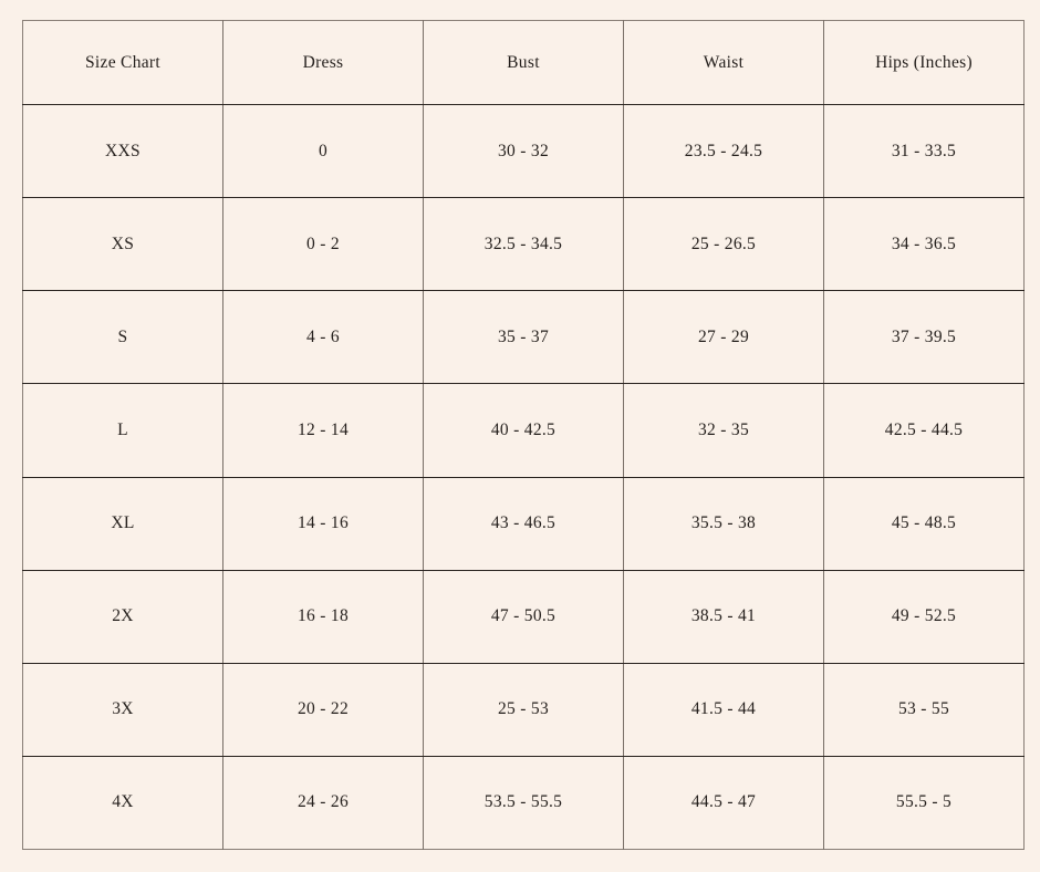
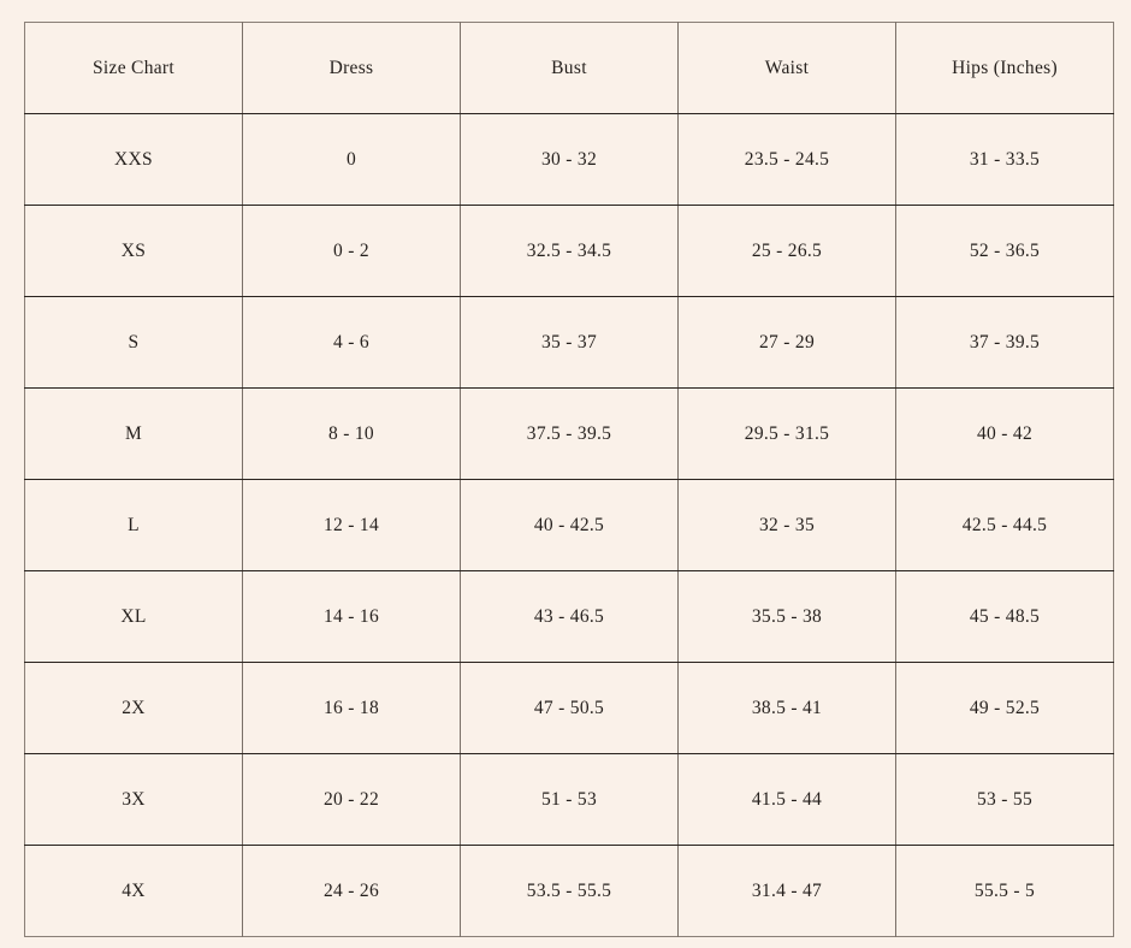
  Size Chart	Dress	Bust	Waist	Hips (Inches)
  XXS	0	30 - 32	23.5 - 24.5	31 - 33.5
- XS	0 - 2	32.5 - 34.5	25 - 26.5	34 - 36.5
+ XS	0 - 2	32.5 - 34.5	25 - 26.5	52 - 36.5
  S	4 - 6	35 - 37	27 - 29	37 - 39.5
+ M	8 - 10	37.5 - 39.5	29.5 - 31.5	40 - 42
  L	12 - 14	40 - 42.5	32 - 35	42.5 - 44.5
  XL	14 - 16	43 - 46.5	35.5 - 38	45 - 48.5
  2X	16 - 18	47 - 50.5	38.5 - 41	49 - 52.5
- 3X	20 - 22	25 - 53	41.5 - 44	53 - 55
+ 3X	20 - 22	51 - 53	41.5 - 44	53 - 55
- 4X	24 - 26	53.5 - 55.5	44.5 - 47	55.5 - 5
+ 4X	24 - 26	53.5 - 55.5	31.4 - 47	55.5 - 5
